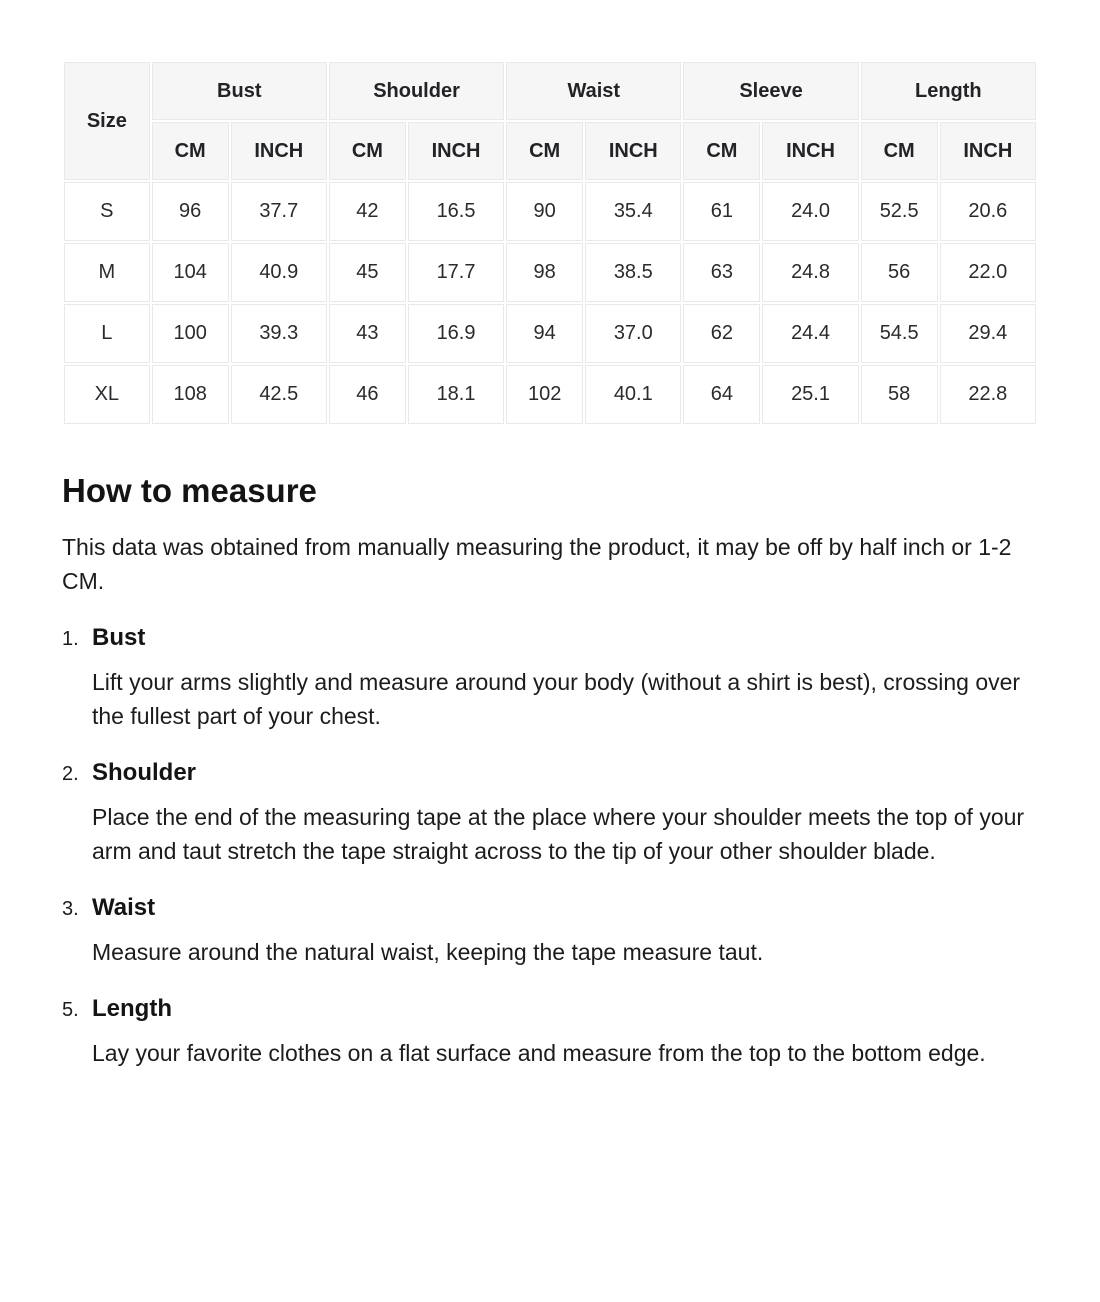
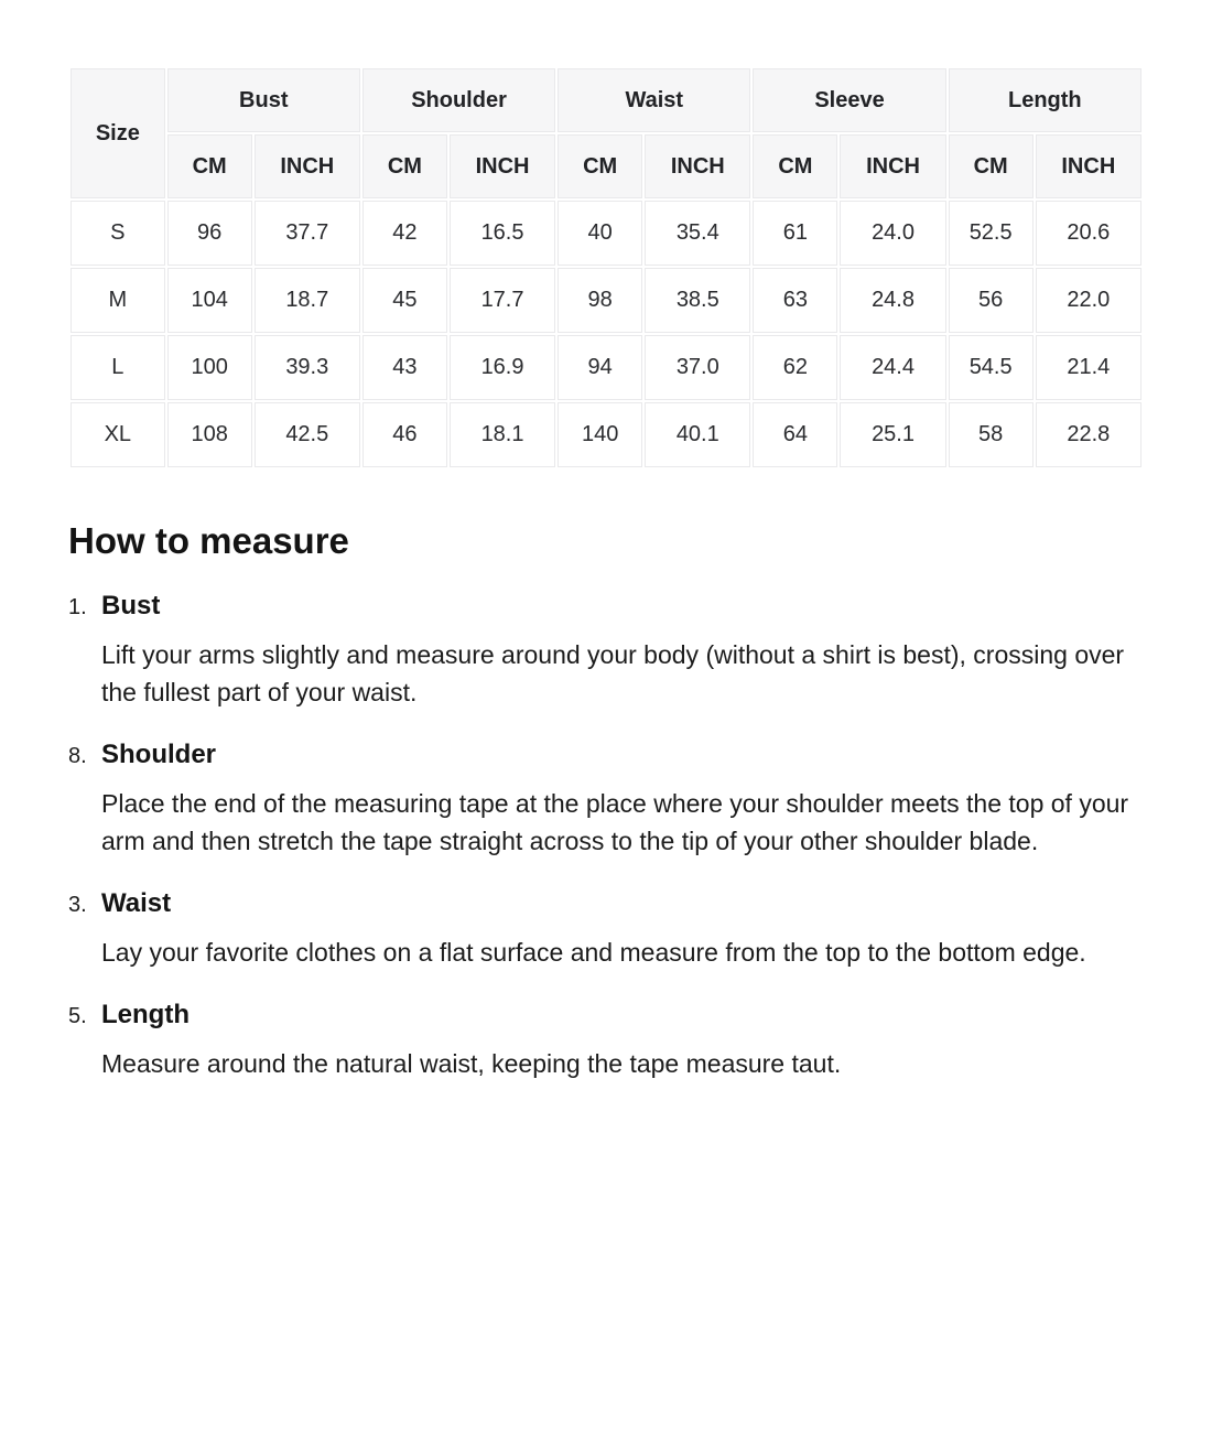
  Size	Bust	Shoulder	Waist	Sleeve	Length
  CM	INCH	CM	INCH	CM	INCH	CM	INCH	CM	INCH
- S	96	37.7	42	16.5	90	35.4	61	24.0	52.5	20.6
+ S	96	37.7	42	16.5	40	35.4	61	24.0	52.5	20.6
- M	104	40.9	45	17.7	98	38.5	63	24.8	56	22.0
+ M	104	18.7	45	17.7	98	38.5	63	24.8	56	22.0
- L	100	39.3	43	16.9	94	37.0	62	24.4	54.5	29.4
+ L	100	39.3	43	16.9	94	37.0	62	24.4	54.5	21.4
- XL	108	42.5	46	18.1	102	40.1	64	25.1	58	22.8
+ XL	108	42.5	46	18.1	140	40.1	64	25.1	58	22.8
  How to measure
- This data was obtained from manually measuring the product, it may be off by half inch or 1-2 CM.
  1.
  Bust
- Lift your arms slightly and measure around your body (without a shirt is best), crossing over the fullest part of your chest.
+ Lift your arms slightly and measure around your body (without a shirt is best), crossing over the fullest part of your waist.
- 2.
+ 8.
  Shoulder
- Place the end of the measuring tape at the place where your shoulder meets the top of your arm and taut stretch the tape straight across to the tip of your other shoulder blade.
+ Place the end of the measuring tape at the place where your shoulder meets the top of your arm and then stretch the tape straight across to the tip of your other shoulder blade.
  3.
  Waist
- Measure around the natural waist, keeping the tape measure taut.
+ Lay your favorite clothes on a flat surface and measure from the top to the bottom edge.
  5.
  Length
- Lay your favorite clothes on a flat surface and measure from the top to the bottom edge.
+ Measure around the natural waist, keeping the tape measure taut.
